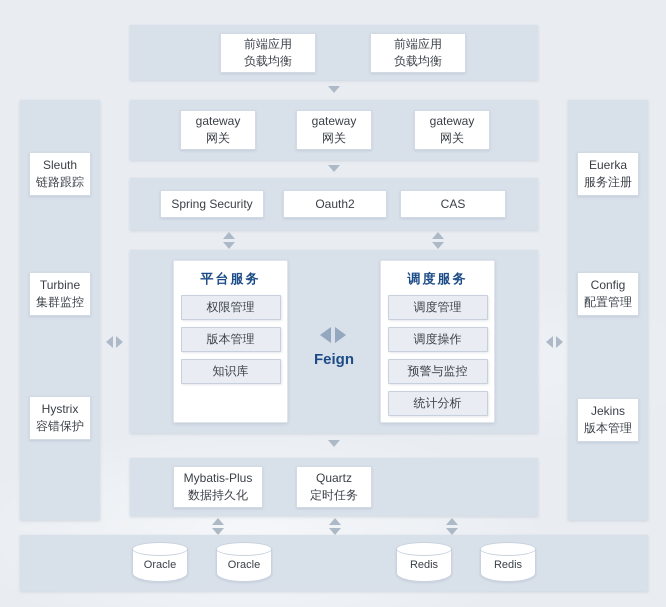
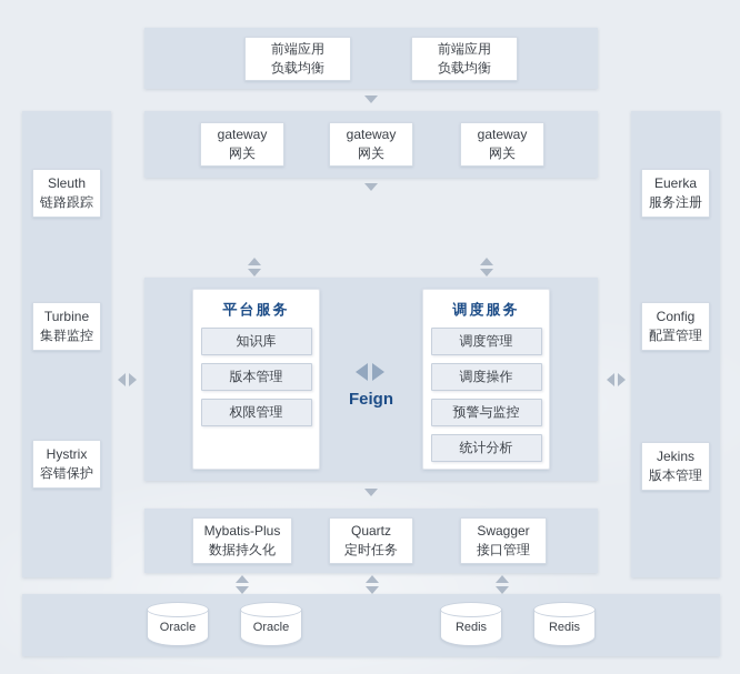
  前端应用
  负载均衡
  前端应用
  负载均衡
  gateway
  网关
  gateway
  网关
  gateway
  网关
- Spring Security
- Oauth2
- CAS
  平台服务
- 权限管理
+ 知识库
  版本管理
- 知识库
+ 权限管理
  Feign
  调度服务
  调度管理
  调度操作
  预警与监控
  统计分析
  Mybatis-Plus
  数据持久化
  Quartz
  定时任务
+ Swagger
+ 接口管理
  Oracle
  Oracle
  Redis
  Redis
  Sleuth
  链路跟踪
  Turbine
  集群监控
  Hystrix
  容错保护
  Euerka
  服务注册
  Config
  配置管理
  Jekins
  版本管理
